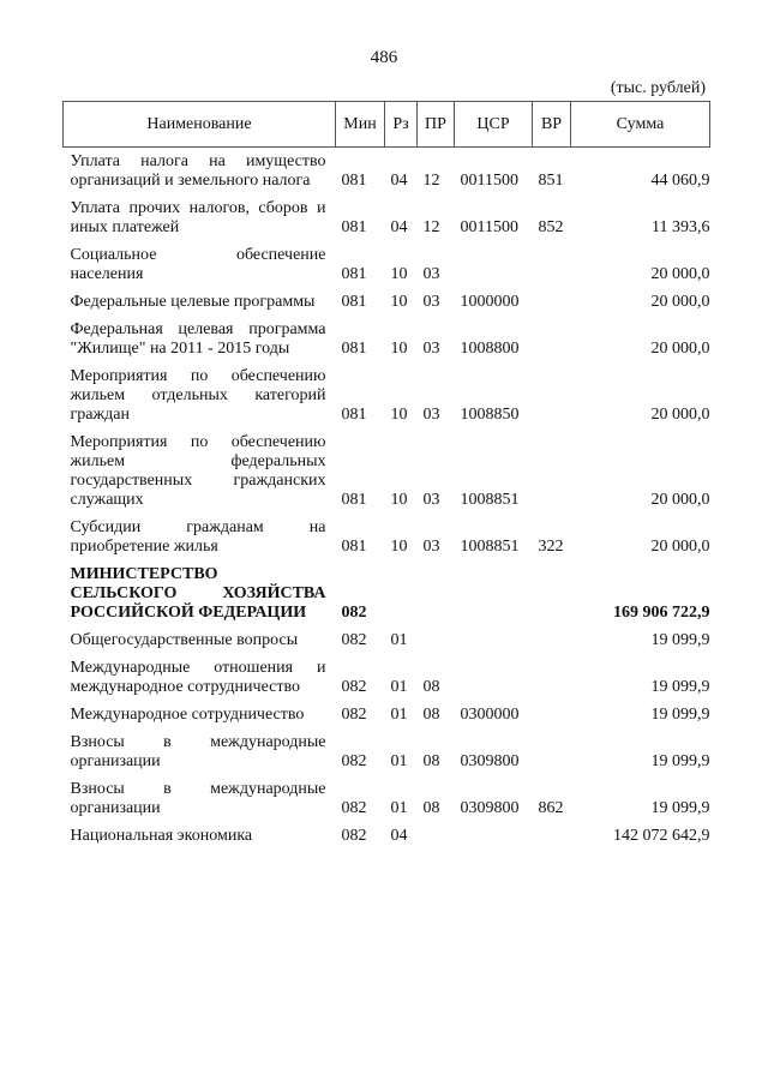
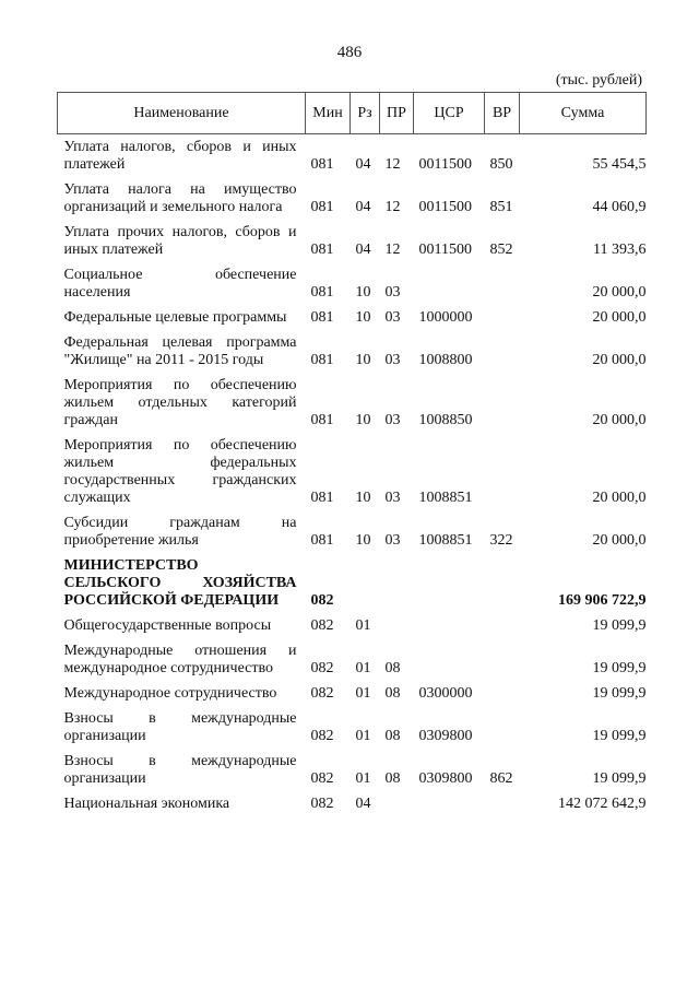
  486
  (тыс. рублей)
  Наименование	Мин	Рз	ПР	ЦСР	ВР	Сумма
+ Уплата налогов, сборов и иных платежей	081	04	12	0011500	850	55 454,5
  Уплата налога на имущество организаций и земельного налога	081	04	12	0011500	851	44 060,9
  Уплата прочих налогов, сборов и иных платежей	081	04	12	0011500	852	11 393,6
  Социальное обеспечение населения	081	10	03			20 000,0
  Федеральные целевые программы	081	10	03	1000000		20 000,0
  Федеральная целевая программа "Жилище" на 2011 - 2015 годы	081	10	03	1008800		20 000,0
  Мероприятия по обеспечению жильем отдельных категорий граждан	081	10	03	1008850		20 000,0
  Мероприятия по обеспечению жильем федеральных государственных гражданских служащих	081	10	03	1008851		20 000,0
  Субсидии гражданам на приобретение жилья	081	10	03	1008851	322	20 000,0
  МИНИСТЕРСТВО СЕЛЬСКОГО ХОЗЯЙСТВА РОССИЙСКОЙ ФЕДЕРАЦИИ	082					169 906 722,9
  Общегосударственные вопросы	082	01				19 099,9
  Международные отношения и международное сотрудничество	082	01	08			19 099,9
  Международное сотрудничество	082	01	08	0300000		19 099,9
  Взносы в международные организации	082	01	08	0309800		19 099,9
  Взносы в международные организации	082	01	08	0309800	862	19 099,9
  Национальная экономика	082	04				142 072 642,9
